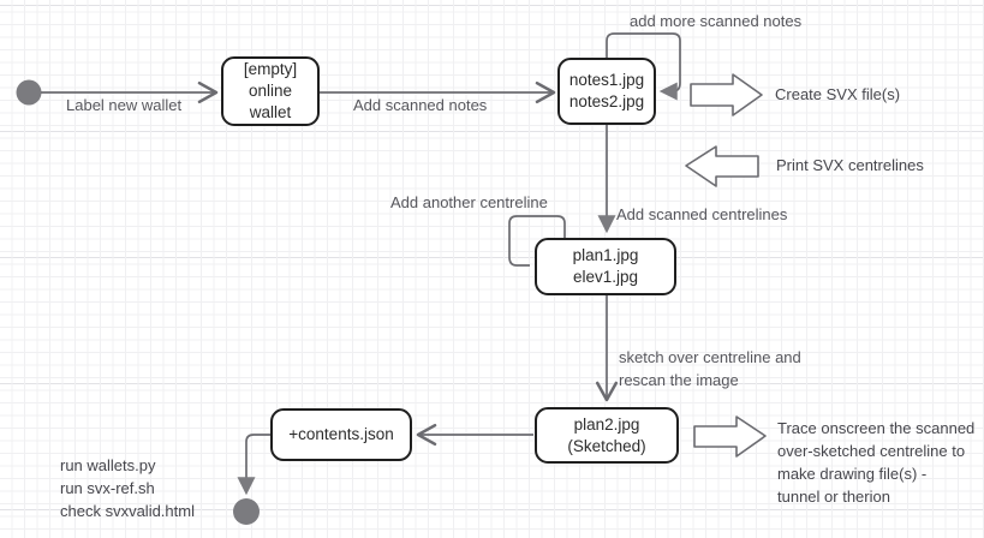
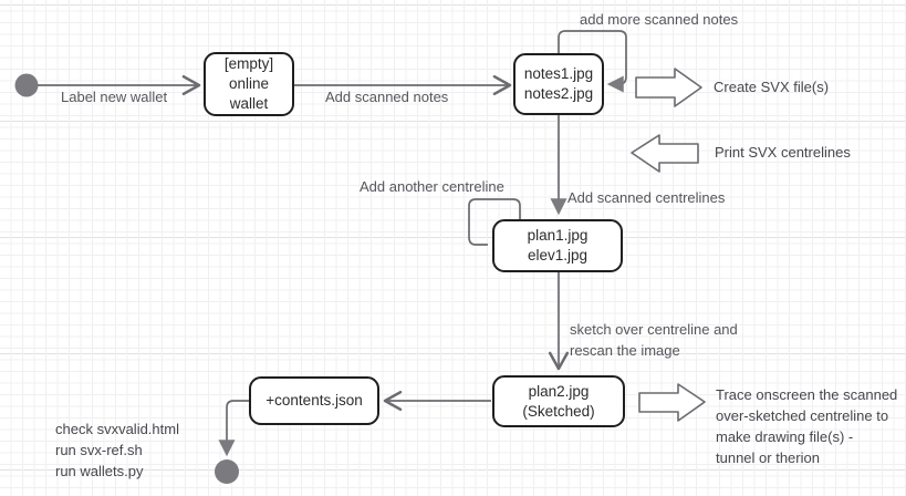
  [empty]
  online
  wallet
  notes1.jpg
  notes2.jpg
  plan1.jpg
  elev1.jpg
  plan2.jpg
  (Sketched)
  +contents.json
  Label new wallet
  Add scanned notes
  add more scanned notes
  Add scanned centrelines
  Add another centreline
  sketch over centreline and
  rescan the image
  Create SVX file(s)
  Print SVX centrelines
  Trace onscreen the scanned
  over-sketched centreline to
  make drawing file(s) -
  tunnel or therion
- run wallets.py
+ check svxvalid.html
  run svx-ref.sh
- check svxvalid.html
+ run wallets.py
